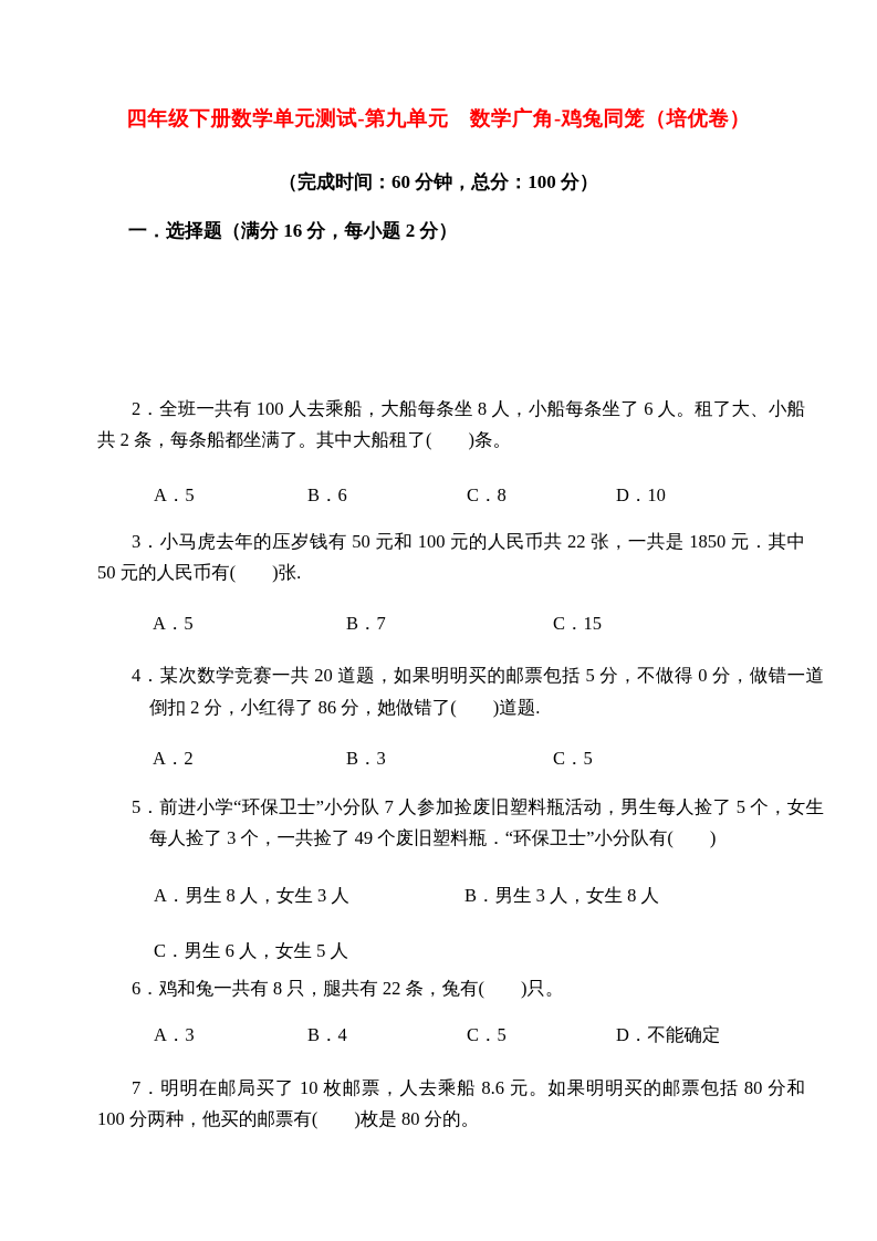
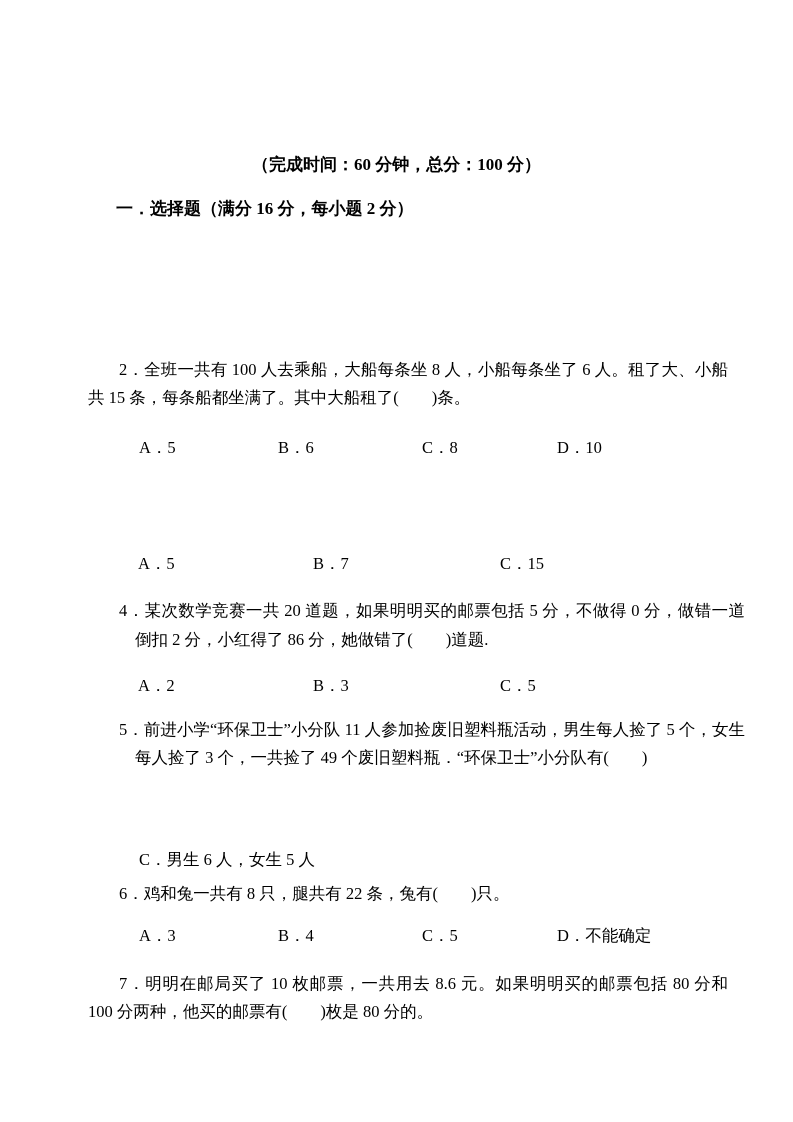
- 四年级下册数学单元测试-第九单元 数学广角-鸡兔同笼（培优卷）
  （完成时间：60 分钟，总分：100 分）
  一．选择题（满分 16 分，每小题 2 分）
- 2．全班一共有 100 人去乘船，大船每条坐 8 人，小船每条坐了 6 人。租了大、小船共 2 条，每条船都坐满了。其中大船租了( )条。
+ 2．全班一共有 100 人去乘船，大船每条坐 8 人，小船每条坐了 6 人。租了大、小船共 15 条，每条船都坐满了。其中大船租了( )条。
  A．5
  B．6
  C．8
  D．10
- 3．小马虎去年的压岁钱有 50 元和 100 元的人民币共 22 张，一共是 1850 元．其中 50 元的人民币有( )张.
  A．5
  B．7
  C．15
  4．某次数学竞赛一共 20 道题，如果明明买的邮票包括 5 分，不做得 0 分，做错一道倒扣 2 分，小红得了 86 分，她做错了( )道题.
  A．2
  B．3
  C．5
- 5．前进小学“环保卫士”小分队 7 人参加捡废旧塑料瓶活动，男生每人捡了 5 个，女生每人捡了 3 个，一共捡了 49 个废旧塑料瓶．“环保卫士”小分队有( )
+ 5．前进小学“环保卫士”小分队 11 人参加捡废旧塑料瓶活动，男生每人捡了 5 个，女生每人捡了 3 个，一共捡了 49 个废旧塑料瓶．“环保卫士”小分队有( )
- A．男生 8 人，女生 3 人
- B．男生 3 人，女生 8 人
  C．男生 6 人，女生 5 人
  6．鸡和兔一共有 8 只，腿共有 22 条，兔有( )只。
  A．3
  B．4
  C．5
  D．不能确定
- 7．明明在邮局买了 10 枚邮票，人去乘船 8.6 元。如果明明买的邮票包括 80 分和 100 分两种，他买的邮票有( )枚是 80 分的。
+ 7．明明在邮局买了 10 枚邮票，一共用去 8.6 元。如果明明买的邮票包括 80 分和 100 分两种，他买的邮票有( )枚是 80 分的。
